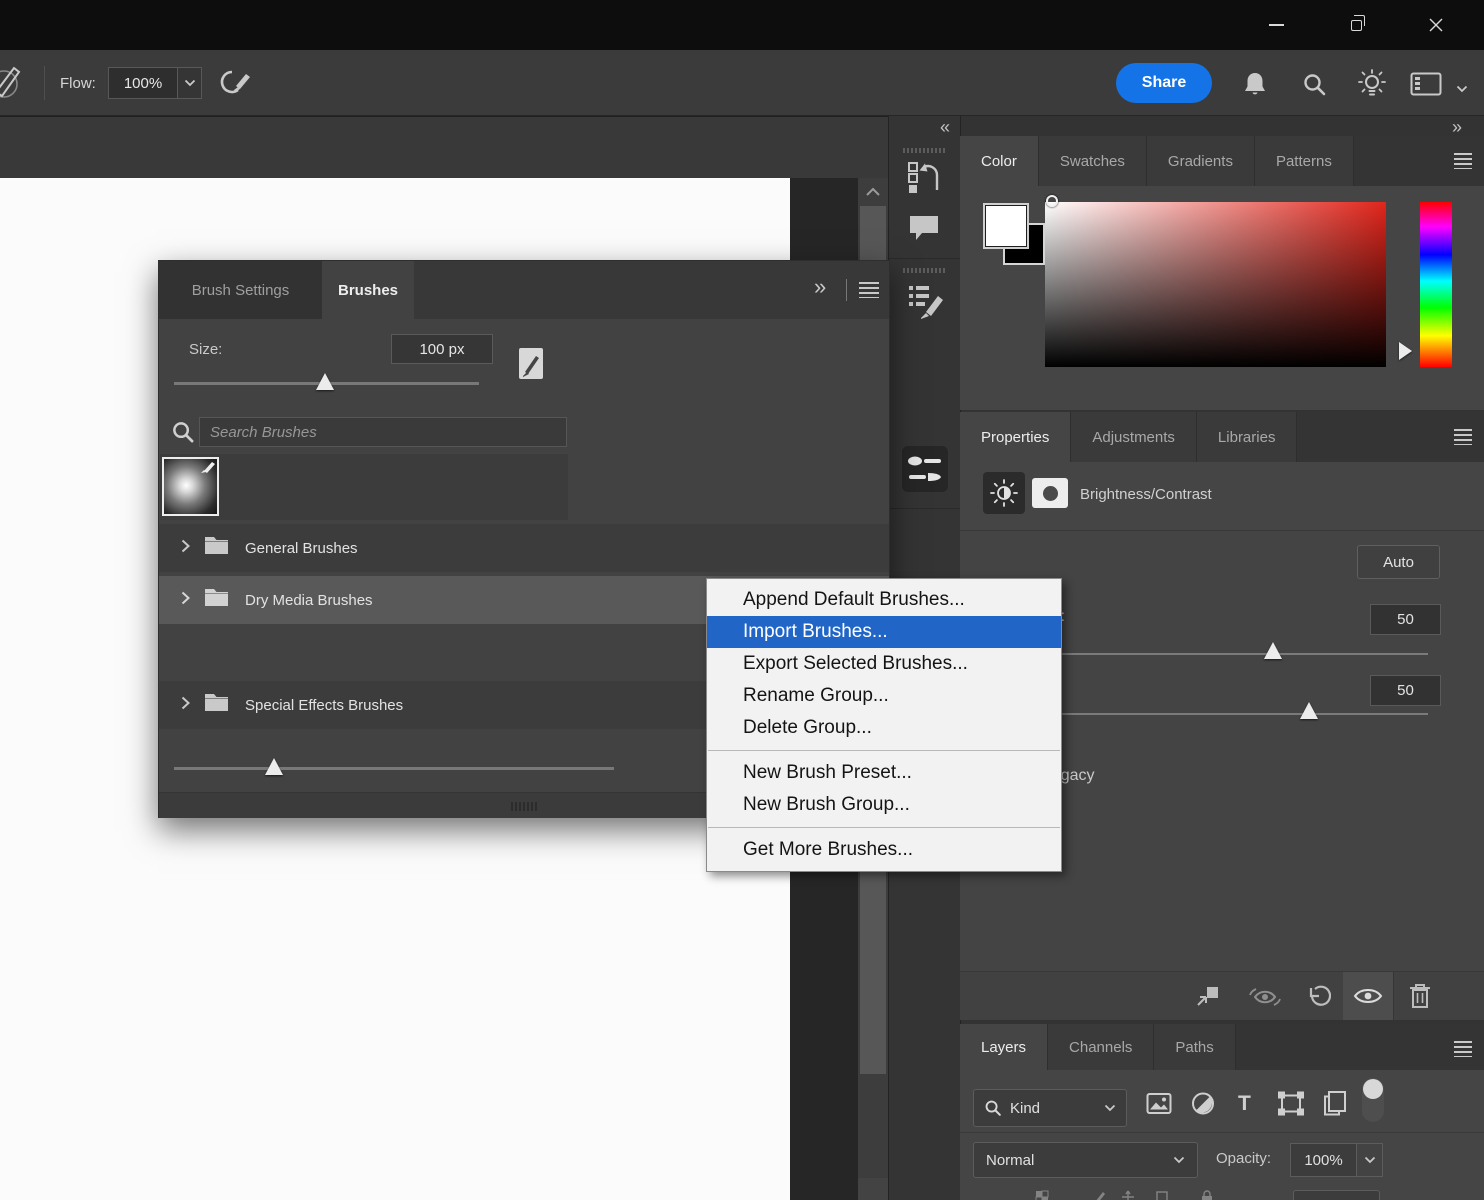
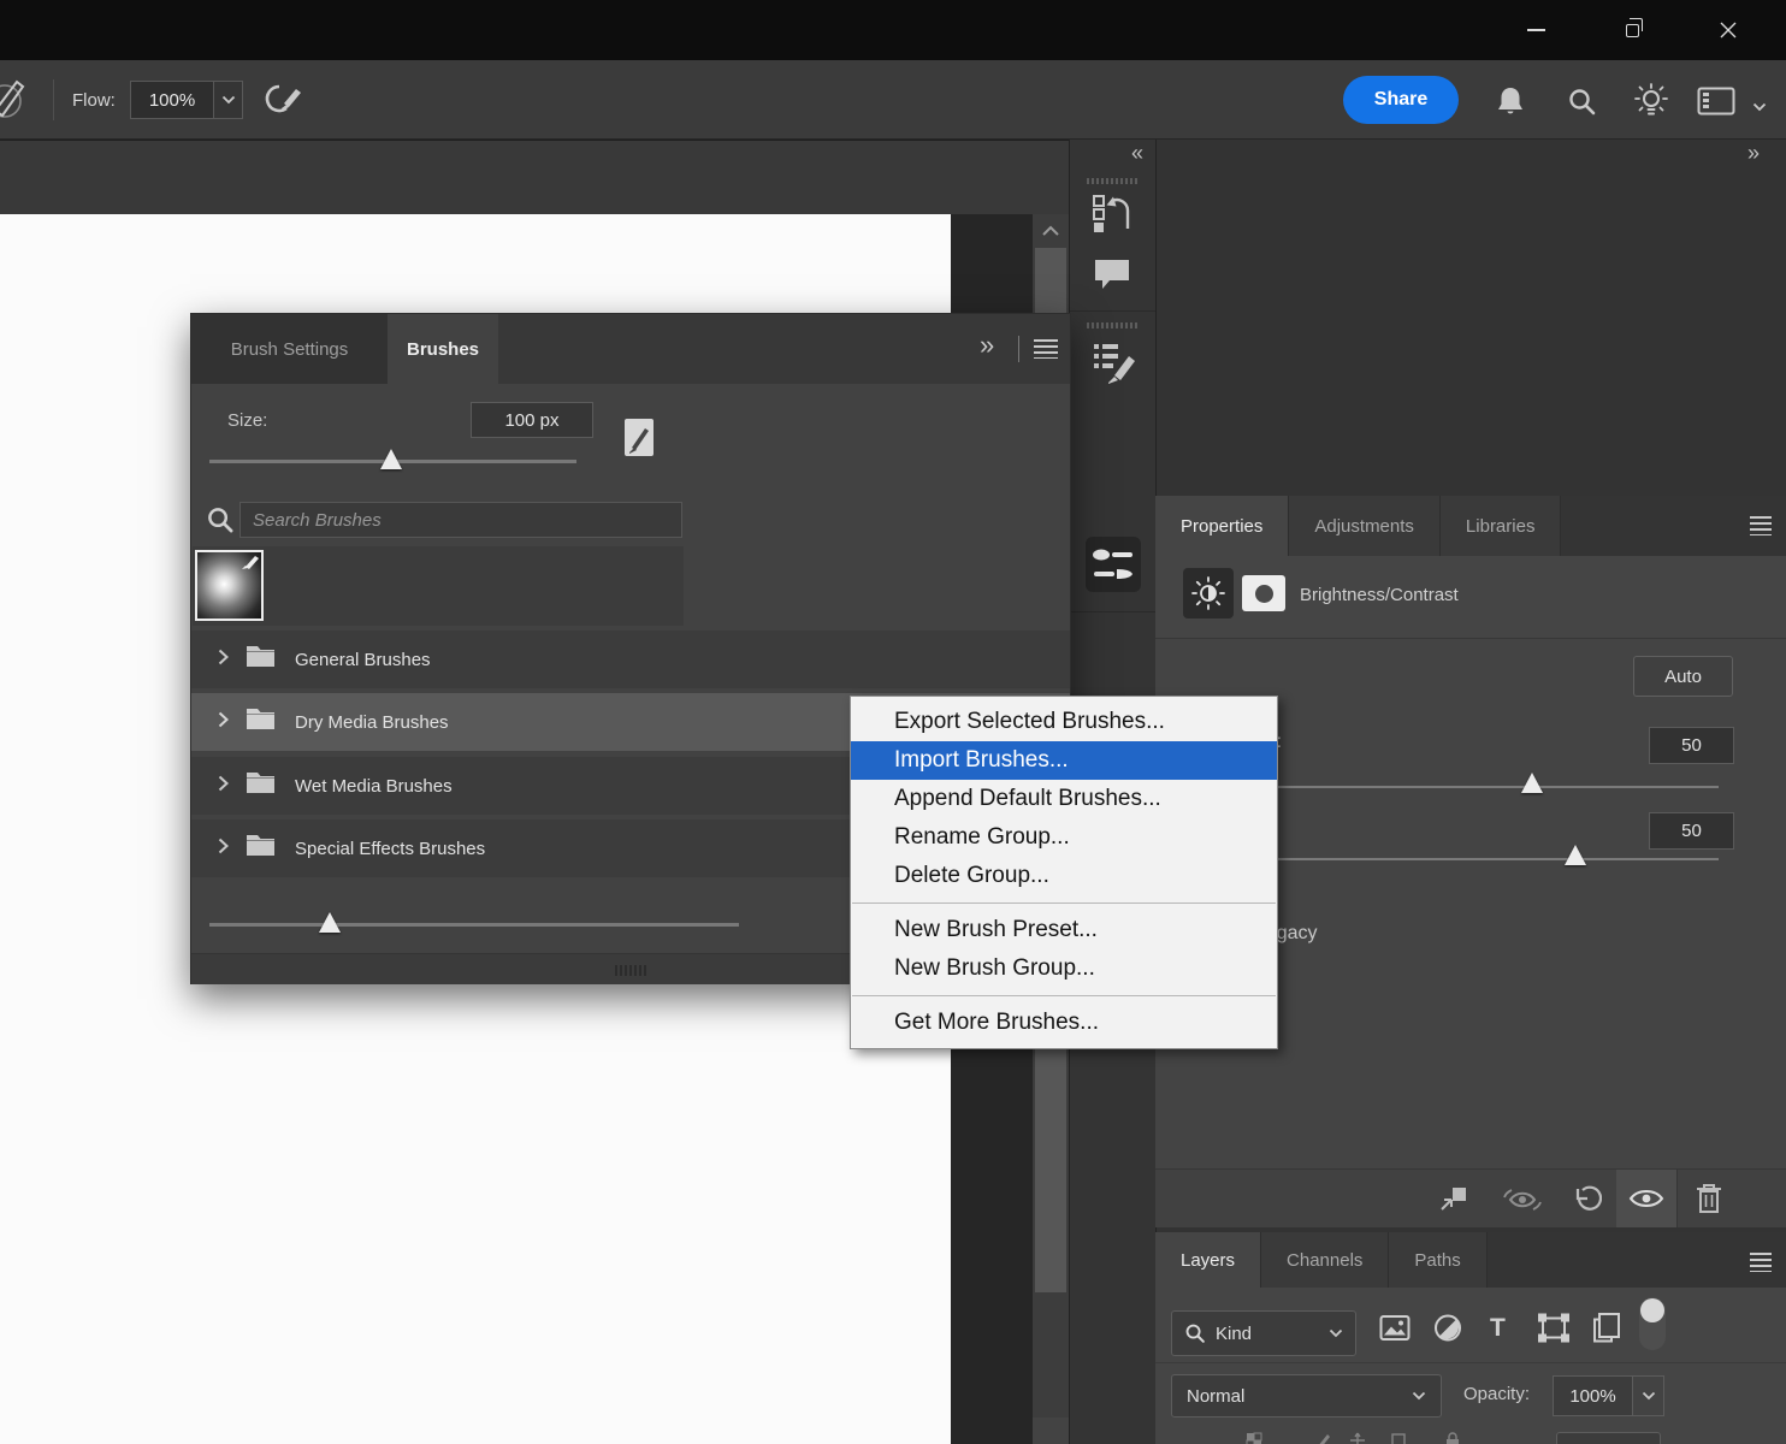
  Flow:
  100%
  Share
  «
  »
- Color
- Swatches
- Gradients
- Patterns
  Properties
  Adjustments
  Libraries
  Brightness/Contrast
  Auto
  50
  50
  Layers
  Channels
  Paths
  Kind
  T
  Normal
  Opacity:
  100%
  Brush Settings
  Brushes
  »
  Size:
  100 px
  Search Brushes
  General Brushes
  Dry Media Brushes
+ Wet Media Brushes
  Special Effects Brushes
- Append Default Brushes...
+ Export Selected Brushes...
  Import Brushes...
- Export Selected Brushes...
+ Append Default Brushes...
  Rename Group...
  Delete Group...
  New Brush Preset...
  New Brush Group...
  Get More Brushes...
